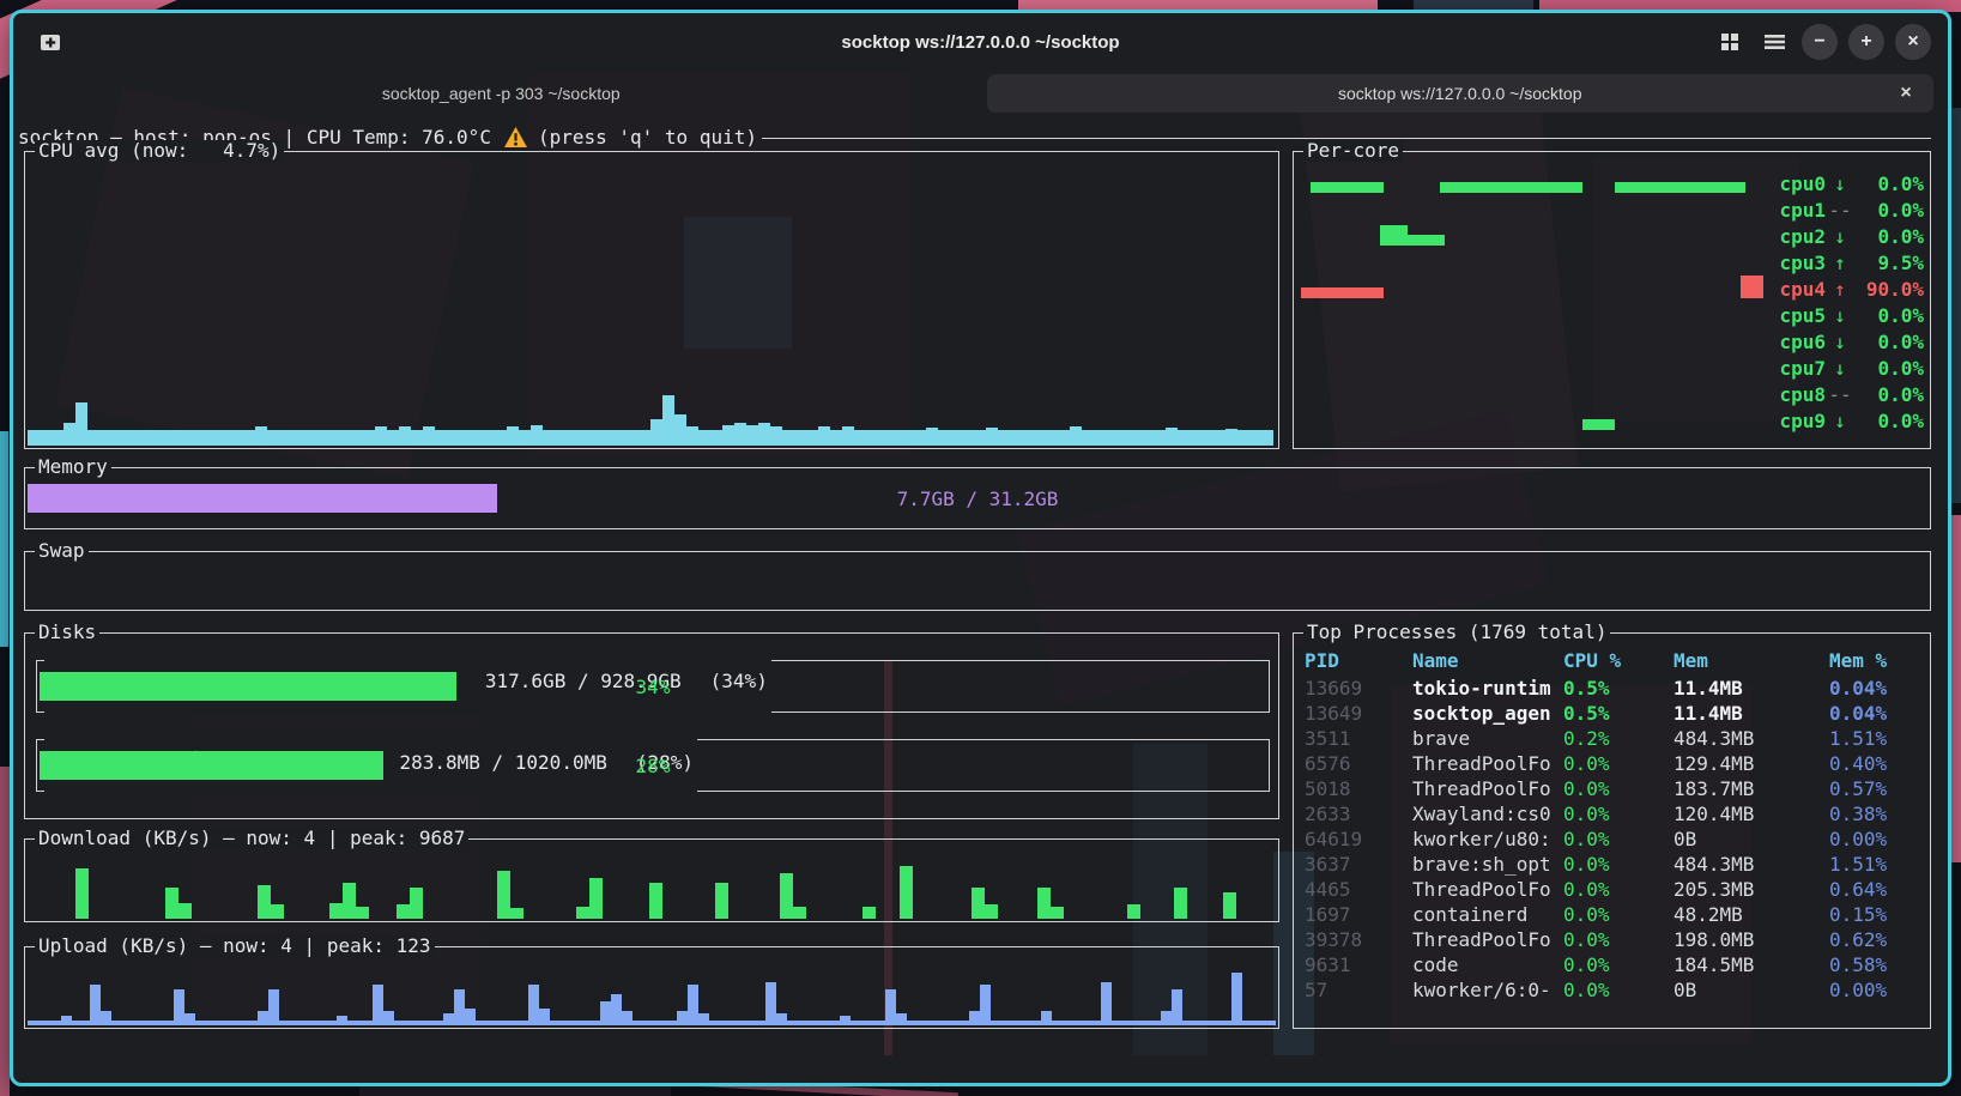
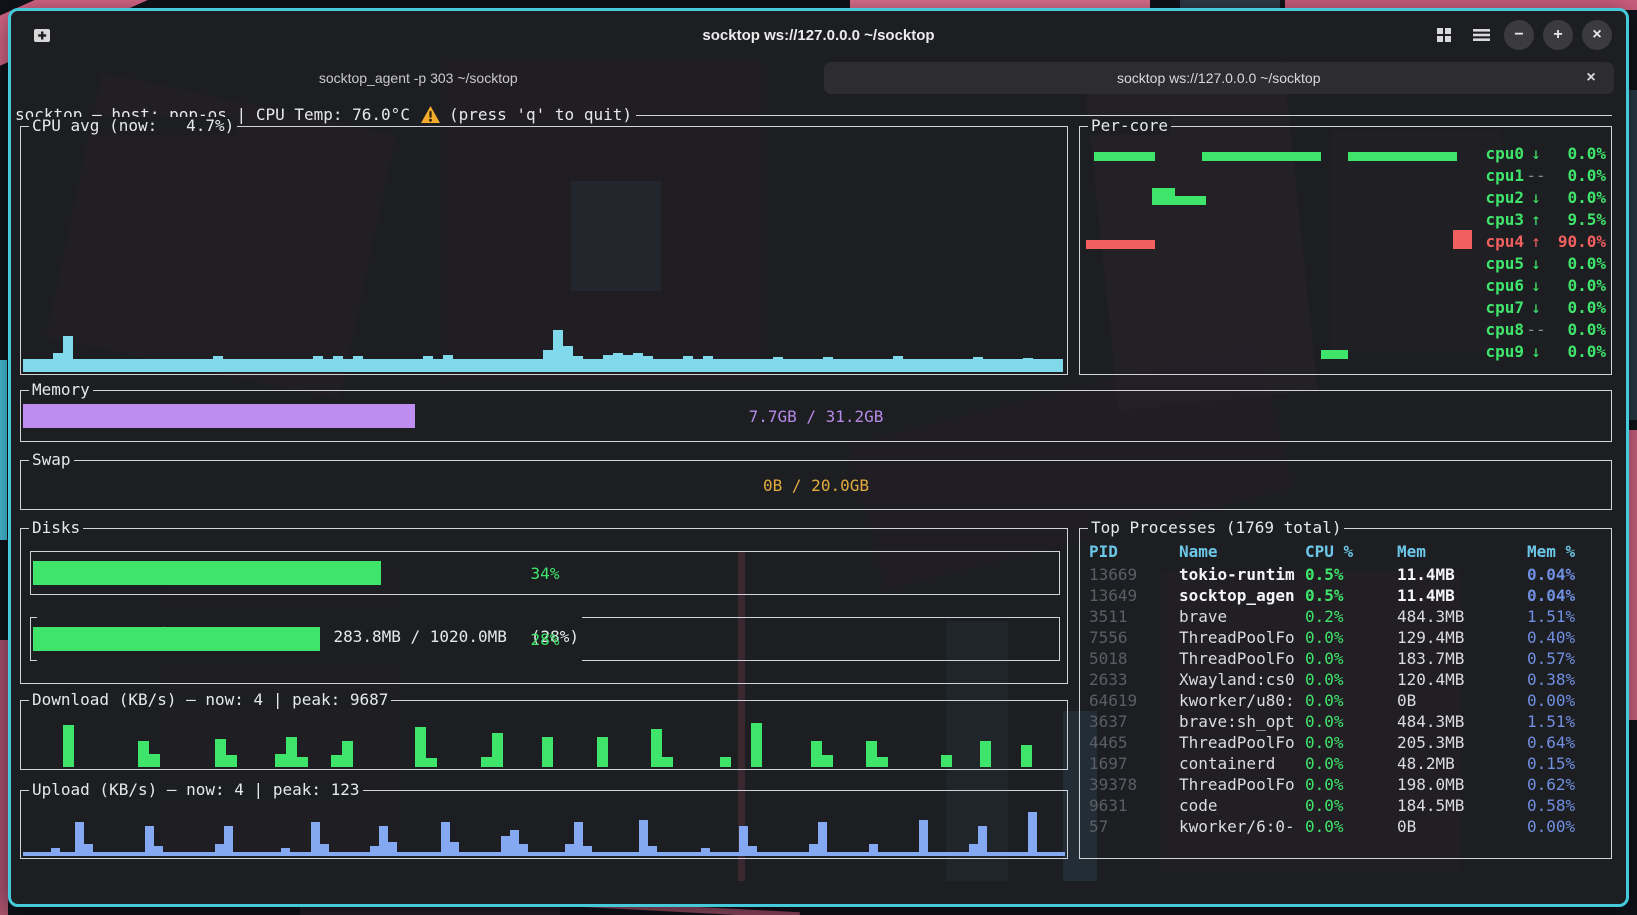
  socktop ws://127.0.0.0 ~/socktop
  −
  +
  ×
  socktop_agent -p 303 ~/socktop
  socktop ws://127.0.0.0 ~/socktop
  ×
  socktop — host: pop-os | CPU Temp: 76.0°C
  (press 'q' to quit)
  CPU avg (now: 4.7%)
  Per-core
  cpu0
  ↓
  0.0%
  cpu1
  --
  0.0%
  cpu2
  ↓
  0.0%
  cpu3
  ↑
  9.5%
  cpu4
  ↑
  90.0%
  cpu5
  ↓
  0.0%
  cpu6
  ↓
  0.0%
  cpu7
  ↓
  0.0%
  cpu8
  --
  0.0%
  cpu9
  ↓
  0.0%
  Memory
  7.7GB / 31.2GB
  Swap
+ 0B / 20.0GB
  Disks
- 317.6GB / 928.9GB
- (34%)
  34%
  283.8MB / 1020.0MB
  (28%)
  28%
  Download (KB/s) — now: 4 | peak: 9687
  Upload (KB/s) — now: 4 | peak: 123
  Top Processes (1769 total)
  PID
  Name
  CPU %
  Mem
  Mem %
  13669
  tokio-runtim
  0.5%
  11.4MB
  0.04%
  13649
  socktop_agen
  0.5%
  11.4MB
  0.04%
  3511
  brave
  0.2%
  484.3MB
  1.51%
- 6576
+ 7556
  ThreadPoolFo
  0.0%
  129.4MB
  0.40%
  5018
  ThreadPoolFo
  0.0%
  183.7MB
  0.57%
  2633
  Xwayland:cs0
  0.0%
  120.4MB
  0.38%
  64619
  kworker/u80:
  0.0%
  0B
  0.00%
  3637
  brave:sh_opt
  0.0%
  484.3MB
  1.51%
  4465
  ThreadPoolFo
  0.0%
  205.3MB
  0.64%
  1697
  containerd
  0.0%
  48.2MB
  0.15%
  39378
  ThreadPoolFo
  0.0%
  198.0MB
  0.62%
  9631
  code
  0.0%
  184.5MB
  0.58%
  57
  kworker/6:0-
  0.0%
  0B
  0.00%
